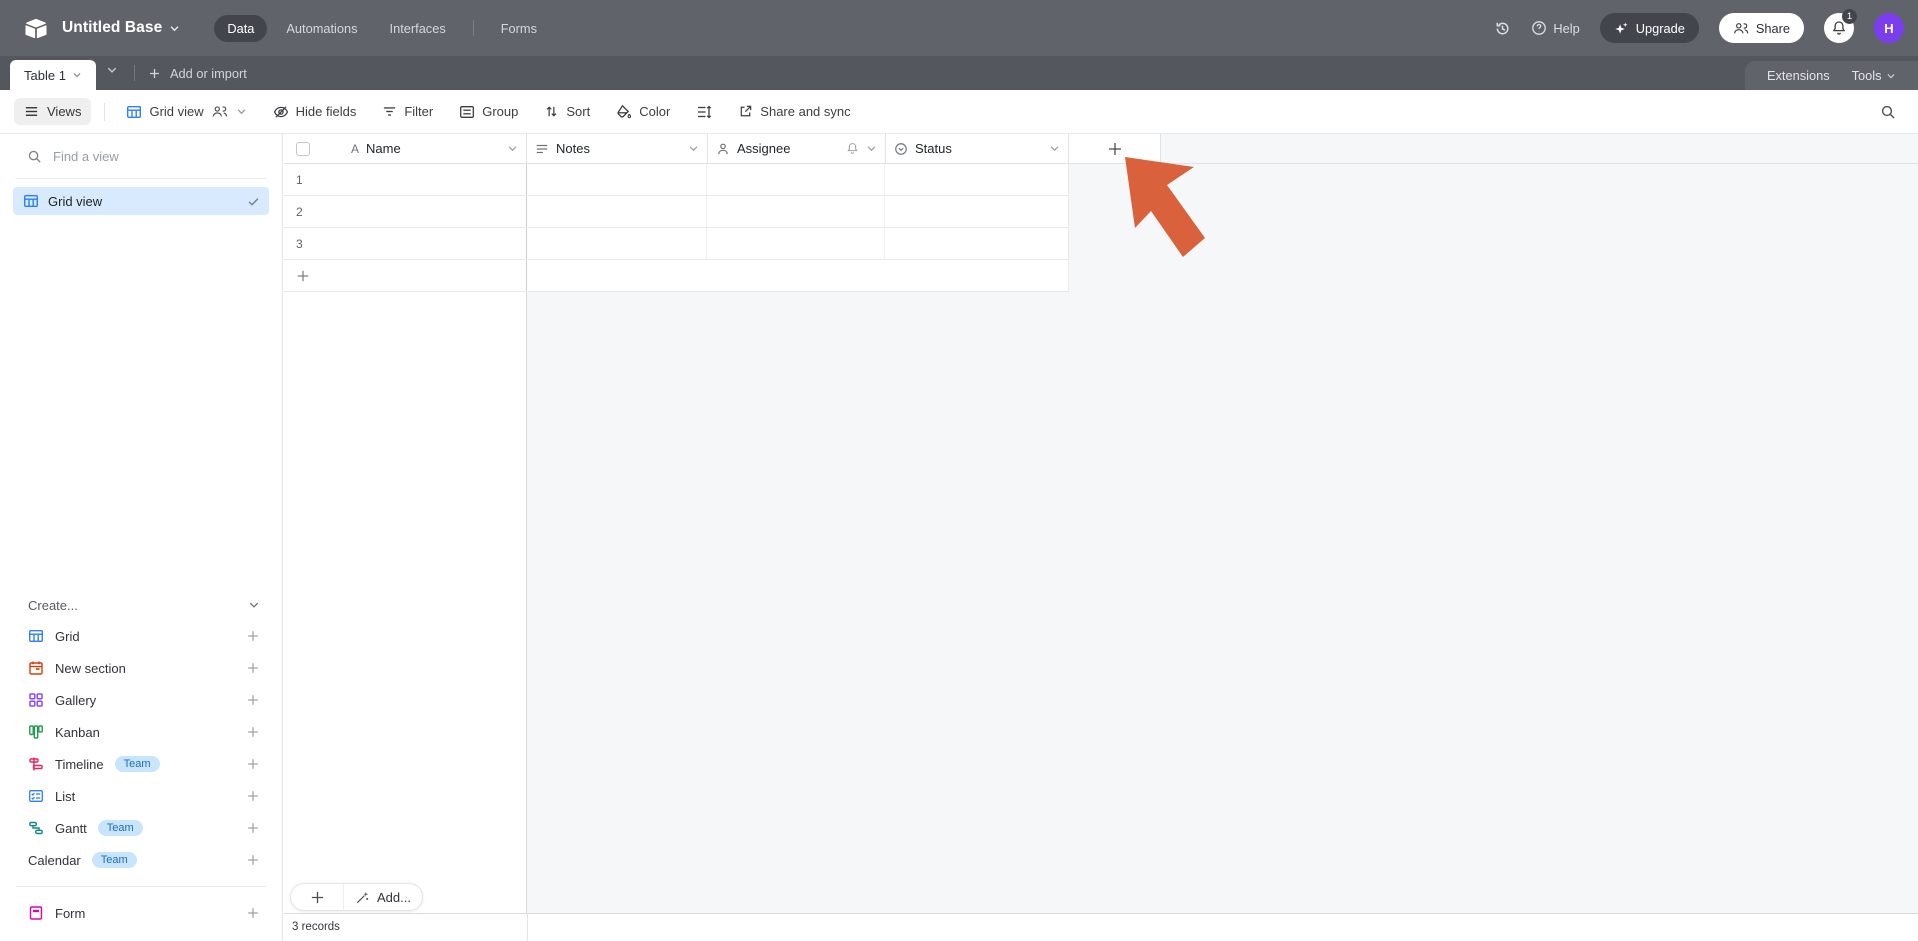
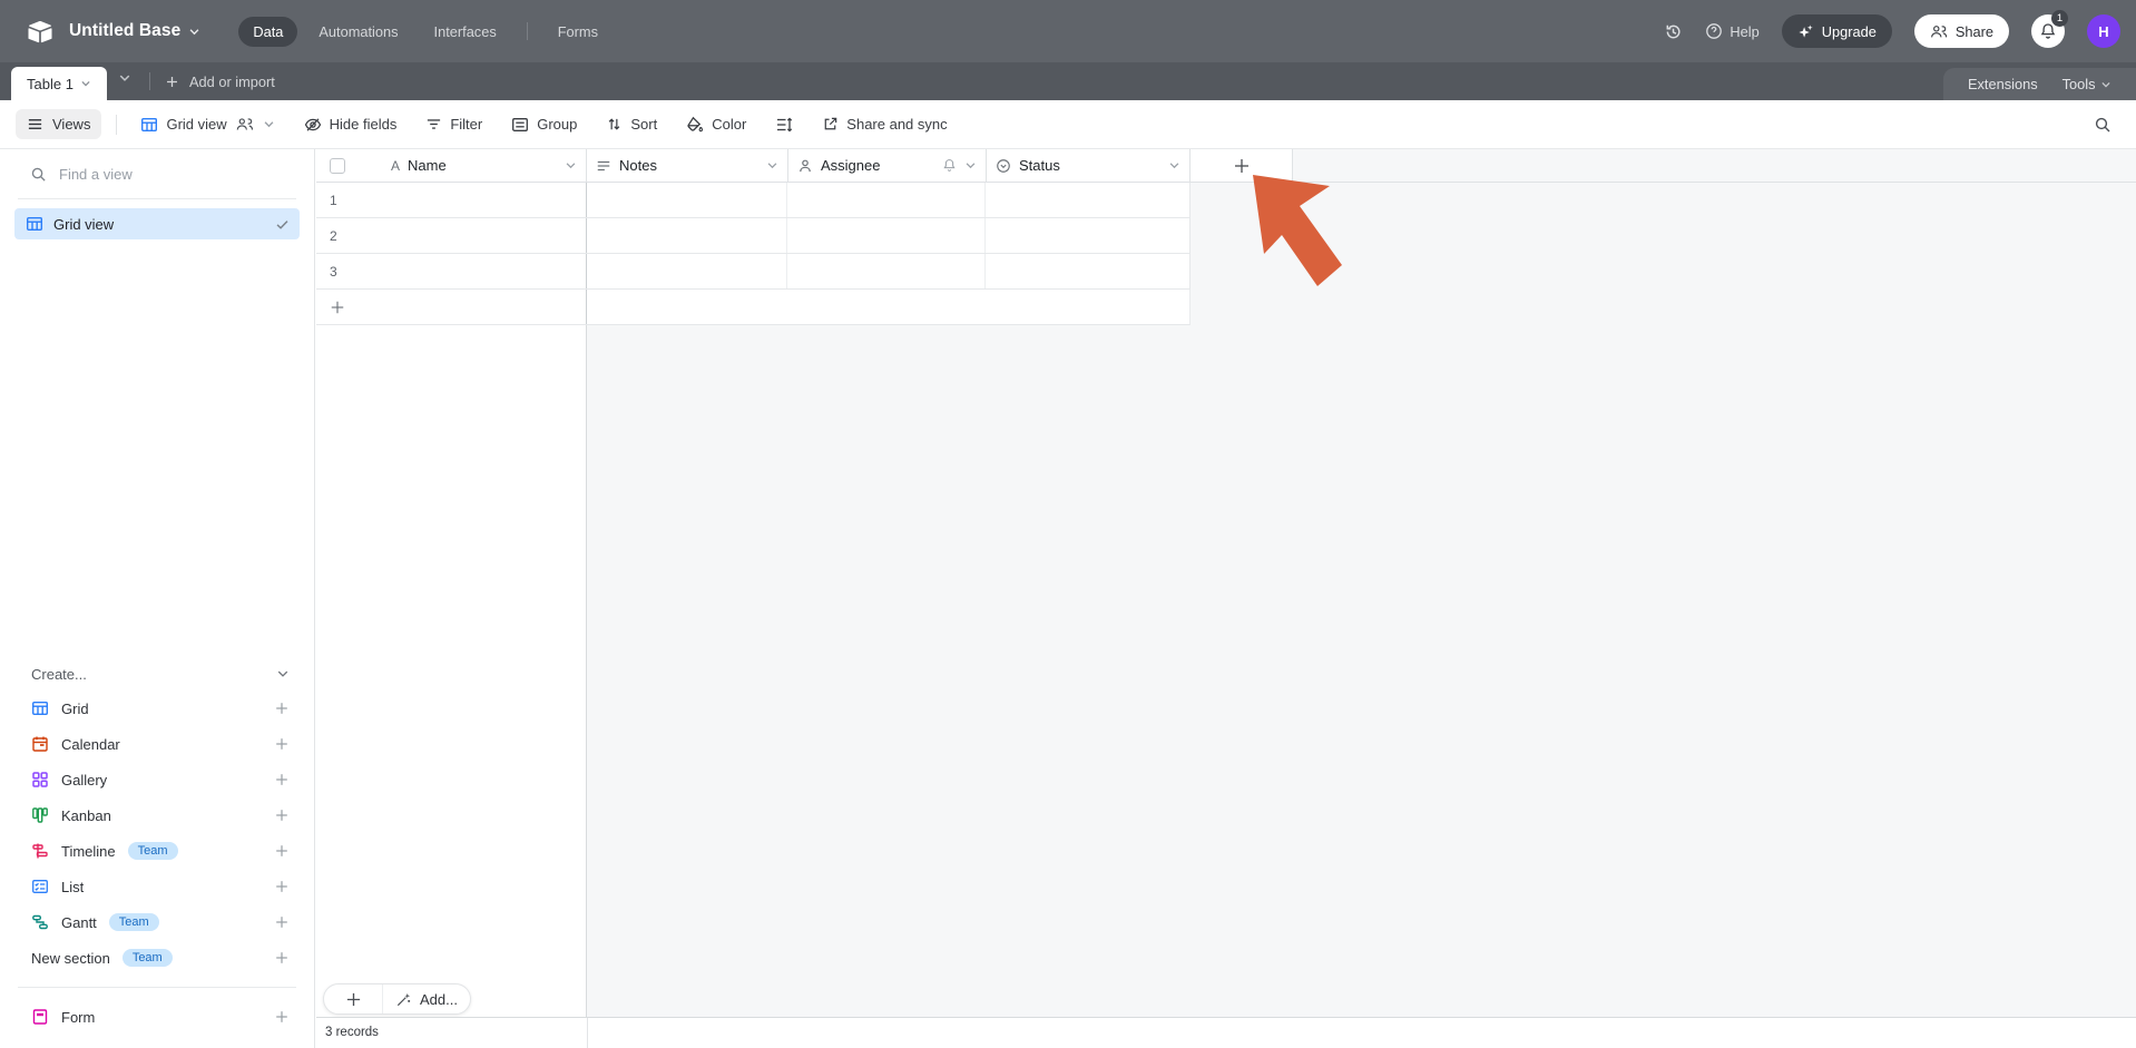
  Untitled Base
  Data
  Automations
  Interfaces
  Forms
  Help
  Upgrade
  Share
  1
  H
  Table 1
  Add or import
  Extensions
  Tools
  Views
  Grid view
  Hide fields
  Filter
  Group
  Sort
  Color
  Share and sync
  Find a view
  Grid view
  Create...
  Grid
- New section
+ Calendar
  Gallery
  Kanban
  Timeline
  Team
  List
  Gantt
  Team
- Calendar
+ New section
  Team
  Form
  A
  Name
  Notes
  Assignee
  Status
  1
  2
  3
  Add...
  3 records
